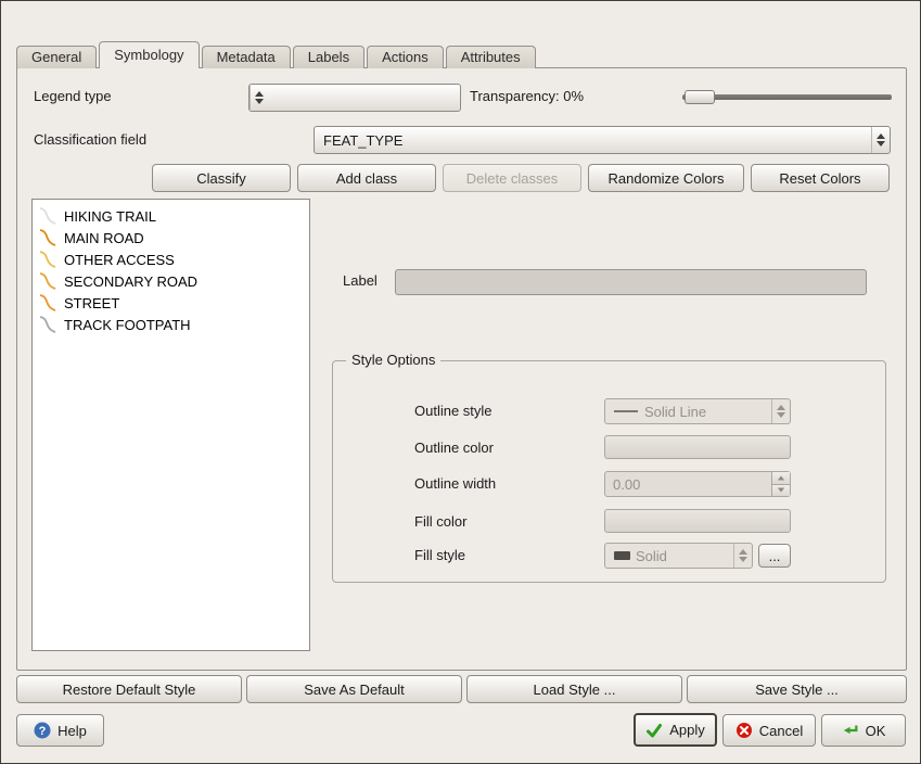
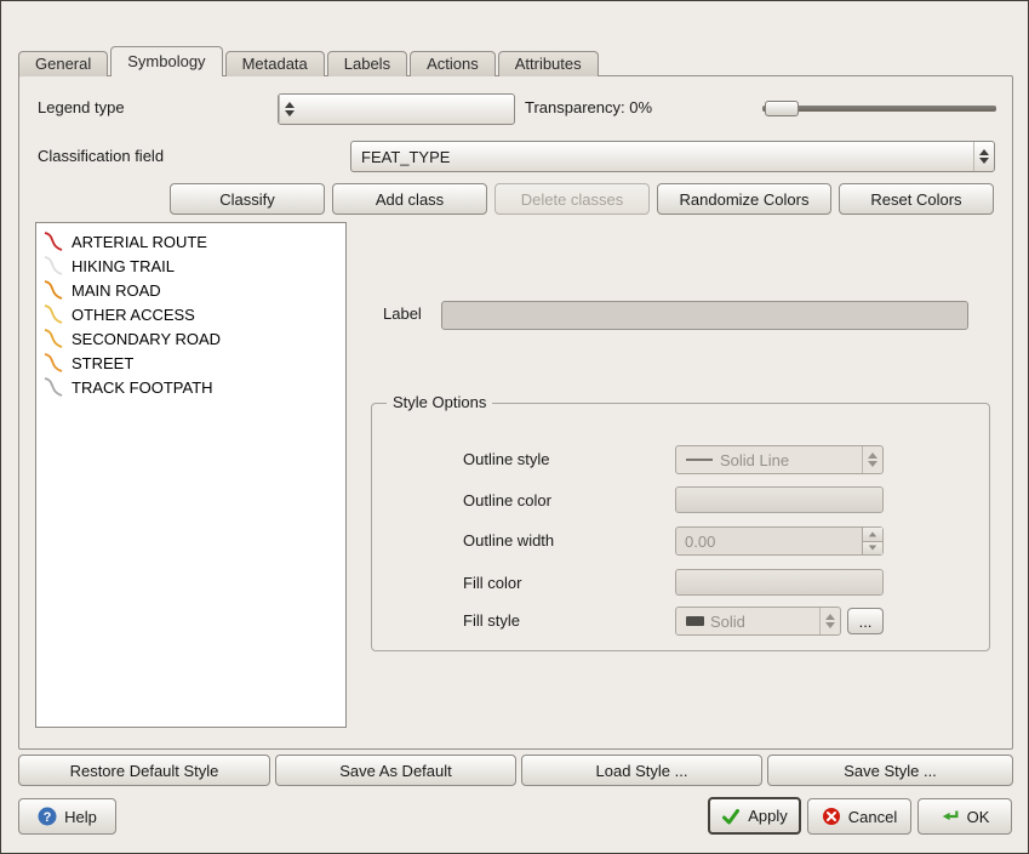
  General
  Symbology
  Metadata
  Labels
  Actions
  Attributes
  Legend type
  Transparency: 0%
  Classification field
  FEAT_TYPE
  Classify
  Add class
  Delete classes
  Randomize Colors
  Reset Colors
+ ARTERIAL ROUTE
  HIKING TRAIL
  MAIN ROAD
  OTHER ACCESS
  SECONDARY ROAD
  STREET
  TRACK FOOTPATH
  Label
  Style Options
  Outline style
  Solid Line
  Outline color
  Outline width
  0.00
  Fill color
  Fill style
  Solid
  ...
  Restore Default Style
  Save As Default
  Load Style ...
  Save Style ...
  ?
  Help
  Apply
  Cancel
  OK
